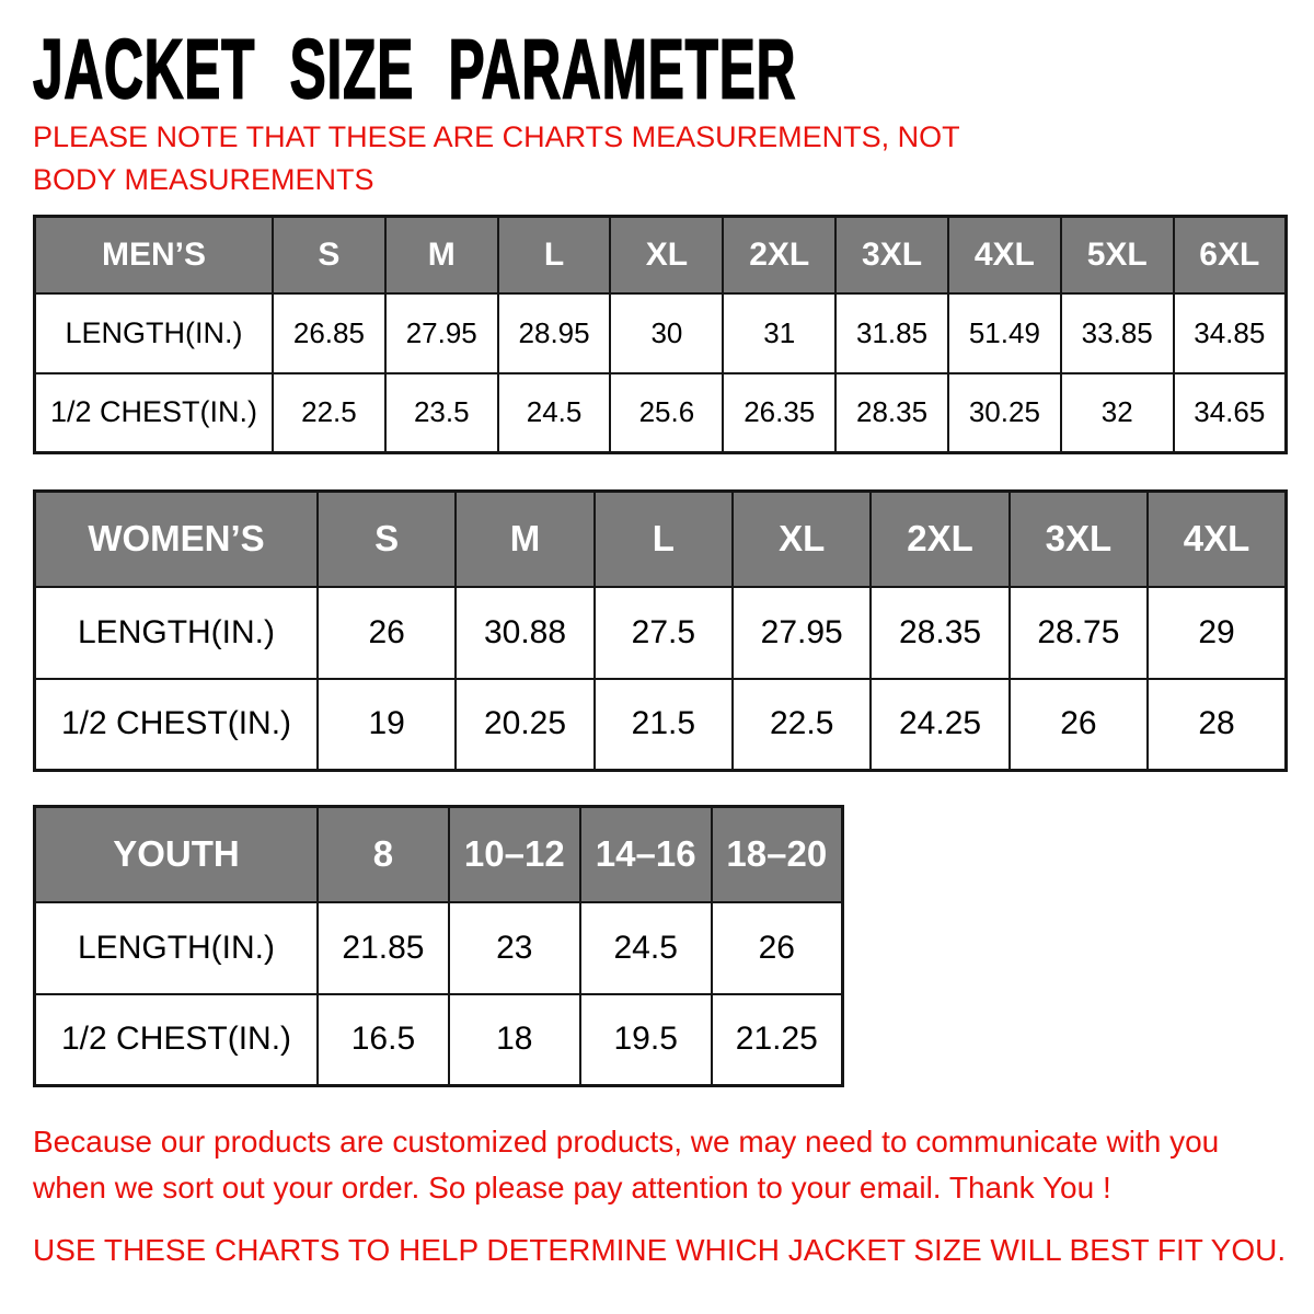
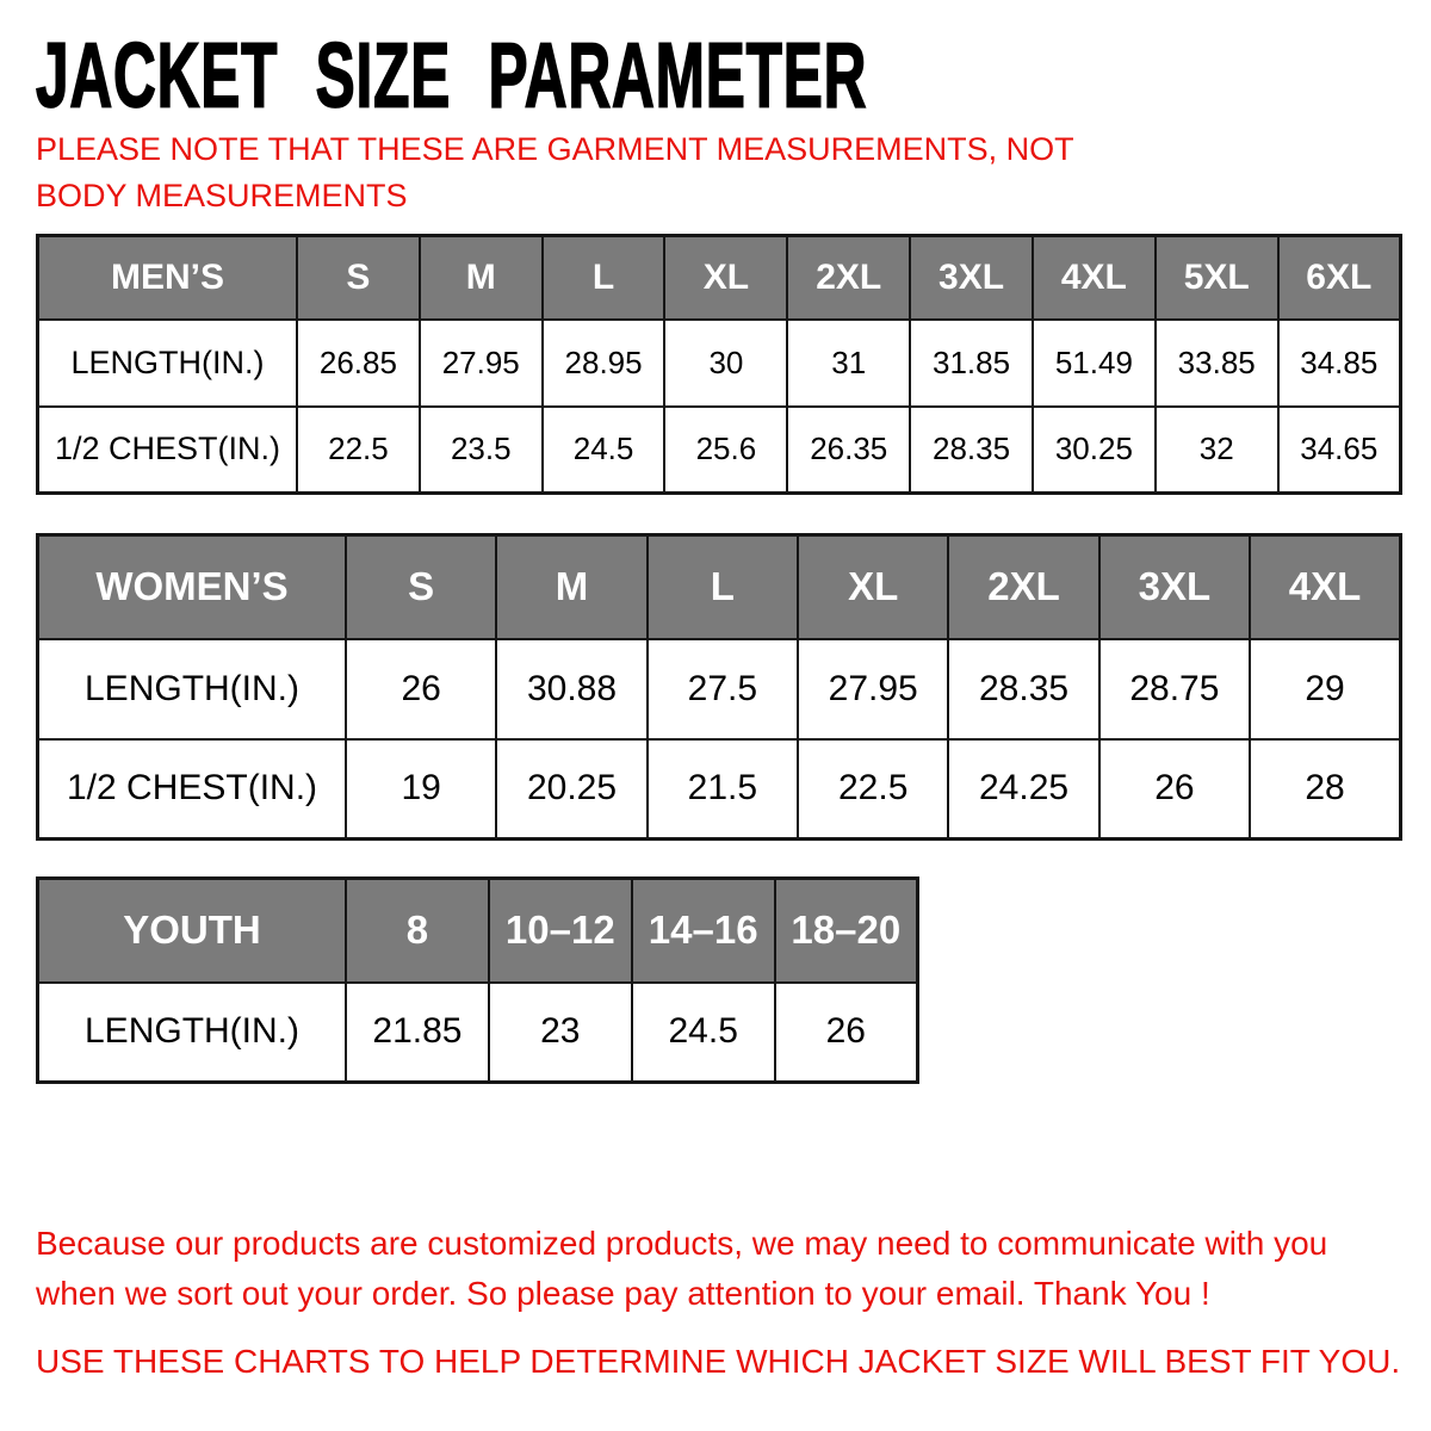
  JACKET SIZE PARAMETER
- PLEASE NOTE THAT THESE ARE CHARTS MEASUREMENTS, NOT BODY MEASUREMENTS
+ PLEASE NOTE THAT THESE ARE GARMENT MEASUREMENTS, NOT BODY MEASUREMENTS
  MEN’S	S	M	L	XL	2XL	3XL	4XL	5XL	6XL
  LENGTH(IN.)	26.85	27.95	28.95	30	31	31.85	51.49	33.85	34.85
  1/2 CHEST(IN.)	22.5	23.5	24.5	25.6	26.35	28.35	30.25	32	34.65
  WOMEN’S	S	M	L	XL	2XL	3XL	4XL
  LENGTH(IN.)	26	30.88	27.5	27.95	28.35	28.75	29
  1/2 CHEST(IN.)	19	20.25	21.5	22.5	24.25	26	28
  YOUTH	8	10–12	14–16	18–20
  LENGTH(IN.)	21.85	23	24.5	26
- 1/2 CHEST(IN.)	16.5	18	19.5	21.25
  Because our products are customized products, we may need to communicate with you when we sort out your order. So please pay attention to your email. Thank You !
  USE THESE CHARTS TO HELP DETERMINE WHICH JACKET SIZE WILL BEST FIT YOU.
